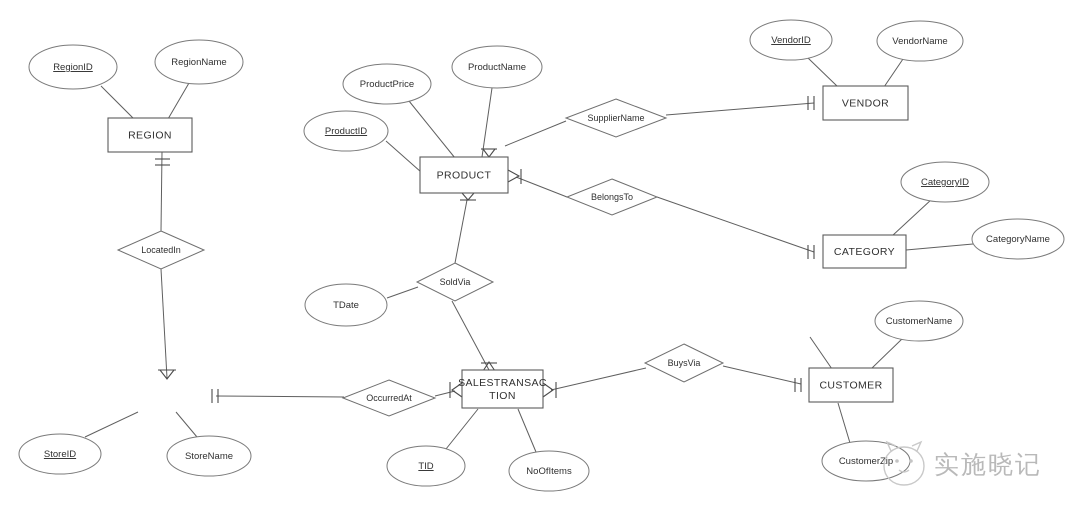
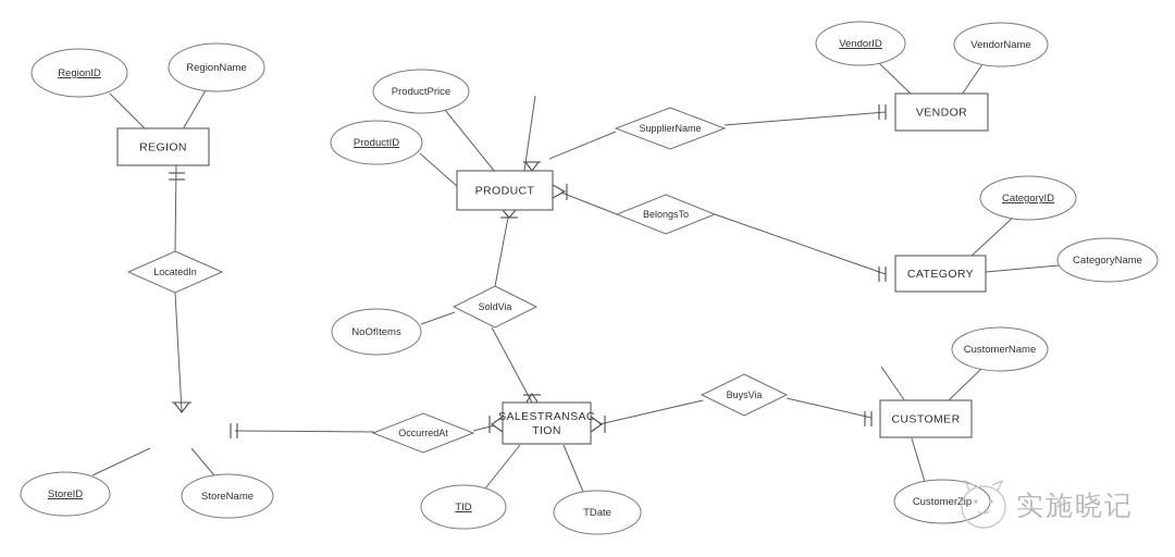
  RegionID
  RegionName
  ProductPrice
- ProductName
  ProductID
  VendorID
  VendorName
  CategoryID
  CategoryName
- TDate
+ NoOfItems
  StoreID
  StoreName
  TID
- NoOfItems
+ TDate
  CustomerName
  CustomerZip
  SupplierName
  BelongsTo
  LocatedIn
  SoldVia
  OccurredAt
  BuysVia
  REGION
  PRODUCT
  VENDOR
  CATEGORY
  SALESTRANSAC
  TION
  CUSTOMER
  实施晓记
